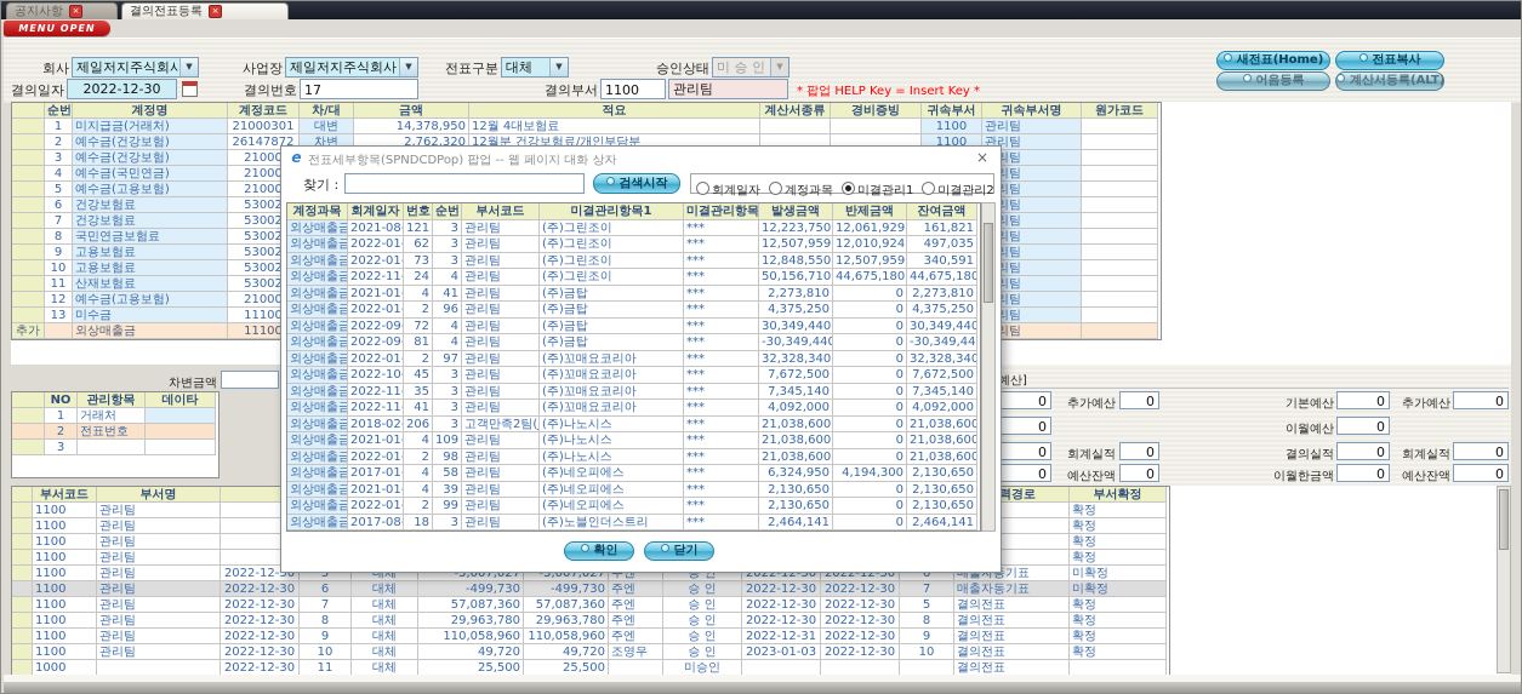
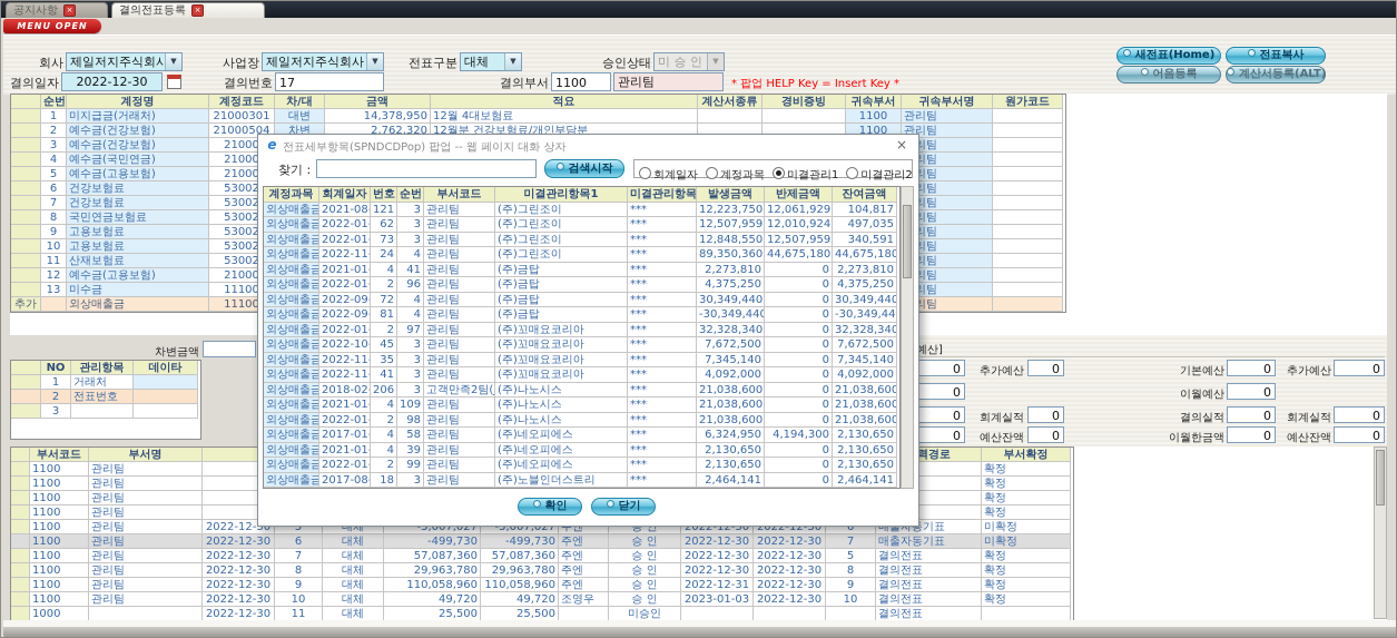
  공지사항 ×
  결의전표등록 ×
  MENU OPEN
  회사
  제일저지주식회사
  ▼
  사업장
  제일저지주식회사
  ▼
  전표구분
  대체
  ▼
  승인상태
  미 승 인
  ▼
  결의일자
  2022-12-30
  결의번호
  17
  결의부서
  1100
  관리팀
  * 팝업 HELP Key = Insert Key *
  새전표(Home)
  전표복사
  어음등록
  계산서등록(ALT)
  순번 계정명 계정코드 차/대 금액 적요 계산서종류 경비증빙 귀속부서 귀속부서명 원가코드
  1 미지급금(거래처) 21000301 대변 14,378,950 12월 4대보험료 1100 관리팀
- 2 예수금(건강보험) 26147872 차변 2,762,320 12월분 건강보험료/개인부담분 1100 관리팀
+ 2 예수금(건강보험) 21000504 차변 2,762,320 12월분 건강보험료/개인부담분 1100 관리팀
  3 예수금(건강보험) 21000 리팀
  4 예수금(국민연금) 21000 리팀
  5 예수금(고용보험) 21000 리팀
  6 건강보험료 53002 리팀
  7 건강보험료 53002 리팀
  8 국민연금보험료 53002 리팀
  9 고용보험료 53002 리팀
  10 고용보험료 53002 리팀
  11 산재보험료 53002 리팀
  12 예수금(고용보험) 21000 리팀
  13 미수금 11100 리팀
  추가 외상매출금 11100 리팀
  차변금액
  NO 관리항목 데이타
  1 거래처
  2 전표번호
  3
  예산]
  0
  추가예산
  0
  0
  0
  회계실적
  0
  0
  예산잔액
  0
  기본예산
  0
  추가예산
  0
  이월예산
  0
  결의실적
  0
  회계실적
  0
  이월한금액
  0
  예산잔액
  0
  부서코드 부서명 력경로 부서확정
  1100 관리팀 확정
  1100 관리팀 확정
  1100 관리팀 확정
  1100 관리팀 확정
  1100 관리팀 2022-12-30 5 대체 -5,007,027 -5,007,027 주엔 승 인 2022-12-30 2022-12-30 6 매출자동기표 미확정
  1100 관리팀 2022-12-30 6 대체 -499,730 -499,730 주엔 승 인 2022-12-30 2022-12-30 7 매출자동기표 미확정
  1100 관리팀 2022-12-30 7 대체 57,087,360 57,087,360 주엔 승 인 2022-12-30 2022-12-30 5 결의전표 확정
  1100 관리팀 2022-12-30 8 대체 29,963,780 29,963,780 주엔 승 인 2022-12-30 2022-12-30 8 결의전표 확정
  1100 관리팀 2022-12-30 9 대체 110,058,960 110,058,960 주엔 승 인 2022-12-31 2022-12-30 9 결의전표 확정
  1100 관리팀 2022-12-30 10 대체 49,720 49,720 조영우 승 인 2023-01-03 2022-12-30 10 결의전표 확정
  1000 2022-12-30 11 대체 25,500 25,500 미승인 결의전표
  e
  전표세부항목(SPNDCDPop) 팝업 -- 웹 페이지 대화 상자
  ×
  찾기 :
  검색시작
  회계일자 계정과목 미결관리1 미결관리2
  계정과목 회계일자 번호 순번 부서코드 미결관리항목1 미결관리항목 발생금액 반제금액 잔여금액
- 외상매출금2021-08 121 3 관리팀 (주)그린조이 *** 12,223,750 12,061,929 161,821
+ 외상매출금2021-08 121 3 관리팀 (주)그린조이 *** 12,223,750 12,061,929 104,817
  외상매출금2022-01 62 3 관리팀 (주)그린조이 *** 12,507,959 12,010,924 497,035
  외상매출금2022-01 73 3 관리팀 (주)그린조이 *** 12,848,550 12,507,959 340,591
- 외상매출금2022-11 24 4 관리팀 (주)그린조이 *** 50,156,710 44,675,180 44,675,180
+ 외상매출금2022-11 24 4 관리팀 (주)그린조이 *** 89,350,360 44,675,180 44,675,180
  외상매출금2021-01 4 41 관리팀 (주)금탑 *** 2,273,810 0 2,273,810
  외상매출금2022-01 2 96 관리팀 (주)금탑 *** 4,375,250 0 4,375,250
  외상매출금2022-09 72 4 관리팀 (주)금탑 *** 30,349,440 0 30,349,440
  외상매출금2022-09 81 4 관리팀 (주)금탑 *** -30,349,440 0 -30,349,44
  외상매출금2022-01 2 97 관리팀 (주)꼬매요코리아 *** 32,328,340 0 32,328,340
  외상매출금2022-10 45 3 관리팀 (주)꼬매요코리아 *** 7,672,500 0 7,672,500
  외상매출금2022-11 35 3 관리팀 (주)꼬매요코리아 *** 7,345,140 0 7,345,140
  외상매출금2022-11 41 3 관리팀 (주)꼬매요코리아 *** 4,092,000 0 4,092,000
  외상매출금2018-02 206 3 고객만족2팀( (주)나노시스 *** 21,038,600 0 21,038,600
  외상매출금2021-01 4 109 관리팀 (주)나노시스 *** 21,038,600 0 21,038,600
  외상매출금2022-01 2 98 관리팀 (주)나노시스 *** 21,038,600 0 21,038,600
  외상매출금2017-01 4 58 관리팀 (주)네오피에스 *** 6,324,950 4,194,300 2,130,650
  외상매출금2021-01 4 39 관리팀 (주)네오피에스 *** 2,130,650 0 2,130,650
  외상매출금2022-01 2 99 관리팀 (주)네오피에스 *** 2,130,650 0 2,130,650
  외상매출금2017-08 18 3 관리팀 (주)노블인더스트리 *** 2,464,141 0 2,464,141
  확인
  닫기
